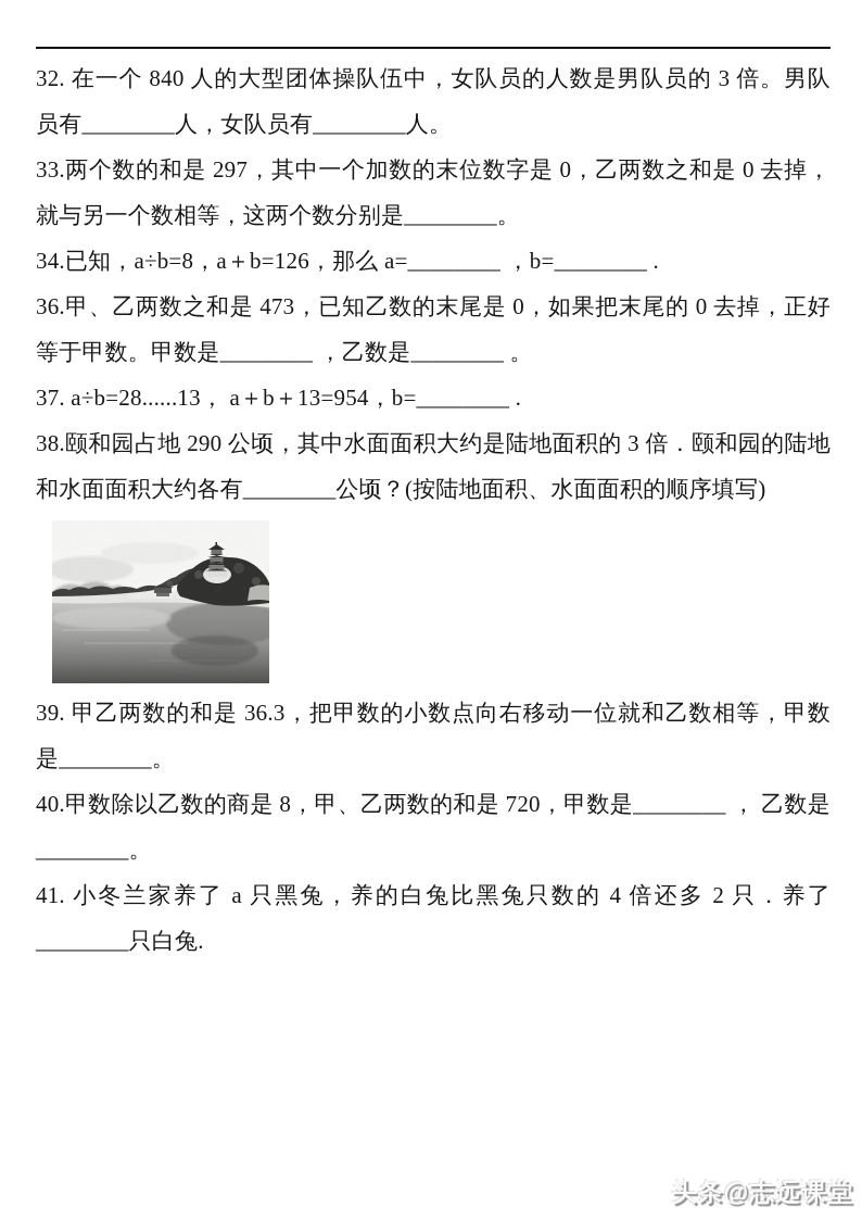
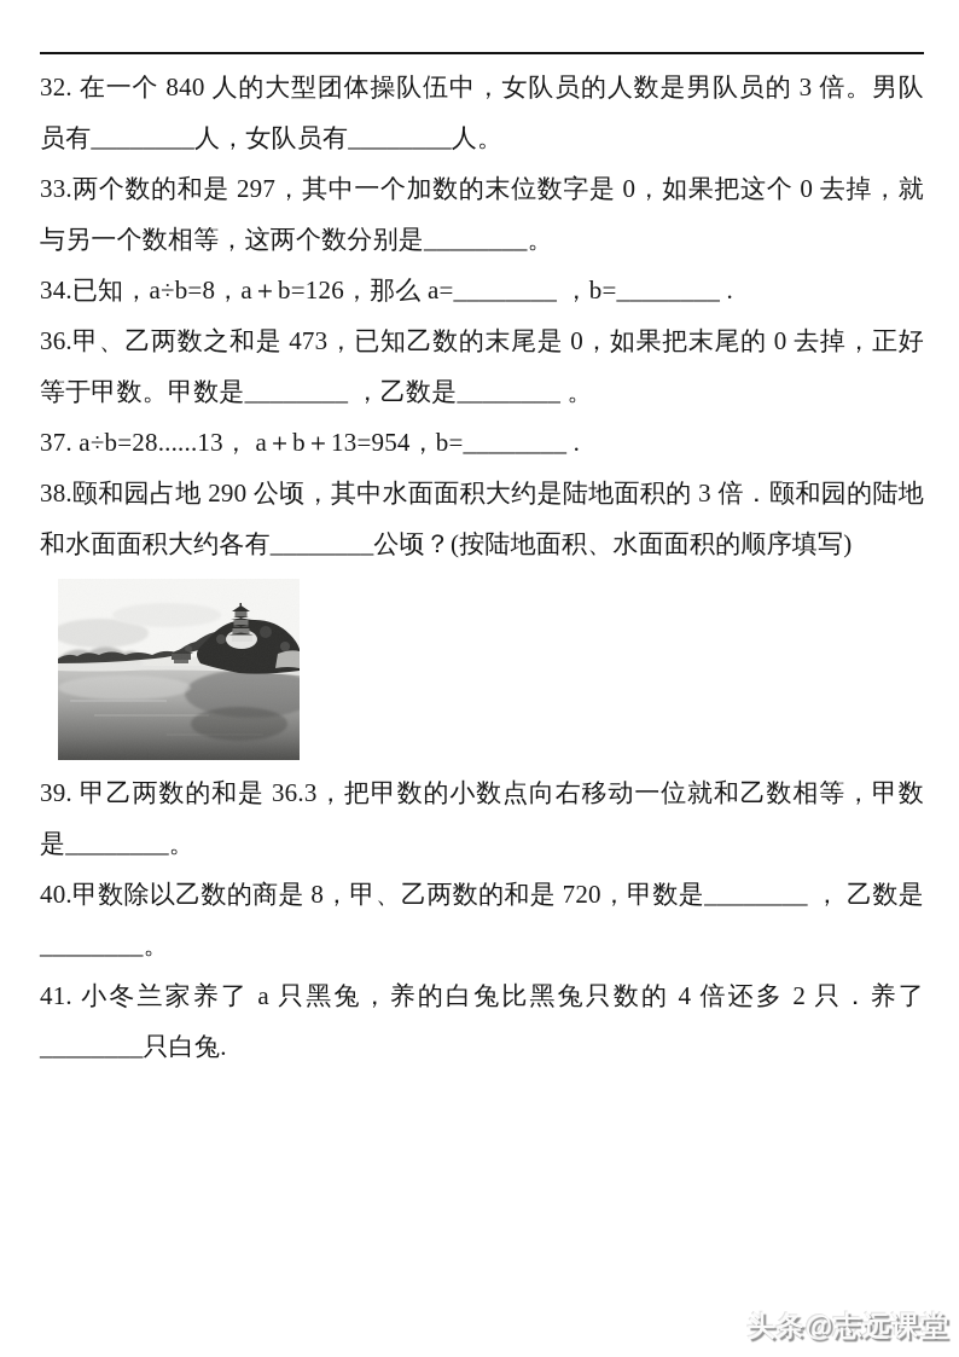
  32. 在一个 840 人的大型团体操队伍中，女队员的人数是男队员的 3 倍。男队员有________人，女队员有________人。
- 33.两个数的和是 297，其中一个加数的末位数字是 0，乙两数之和是 0 去掉，就与另一个数相等，这两个数分别是________。
+ 33.两个数的和是 297，其中一个加数的末位数字是 0，如果把这个 0 去掉，就与另一个数相等，这两个数分别是________。
  34.已知，a÷b=8，a＋b=126，那么 a=________ ，b=________ .
  36.甲、乙两数之和是 473，已知乙数的末尾是 0，如果把末尾的 0 去掉，正好等于甲数。甲数是________ ，乙数是________ 。
  37. a÷b=28......13， a＋b＋13=954，b=________ .
  38.颐和园占地 290 公顷，其中水面面积大约是陆地面积的 3 倍．颐和园的陆地和水面面积大约各有________公顷？(按陆地面积、水面面积的顺序填写)
  39. 甲乙两数的和是 36.3，把甲数的小数点向右移动一位就和乙数相等，甲数是________。
  40.甲数除以乙数的商是 8，甲、乙两数的和是 720，甲数是________ ， 乙数是________。
  41. 小冬兰家养了 a 只黑兔，养的白兔比黑兔只数的 4 倍还多 2 只．养了________只白兔.
  头条@志远课堂
